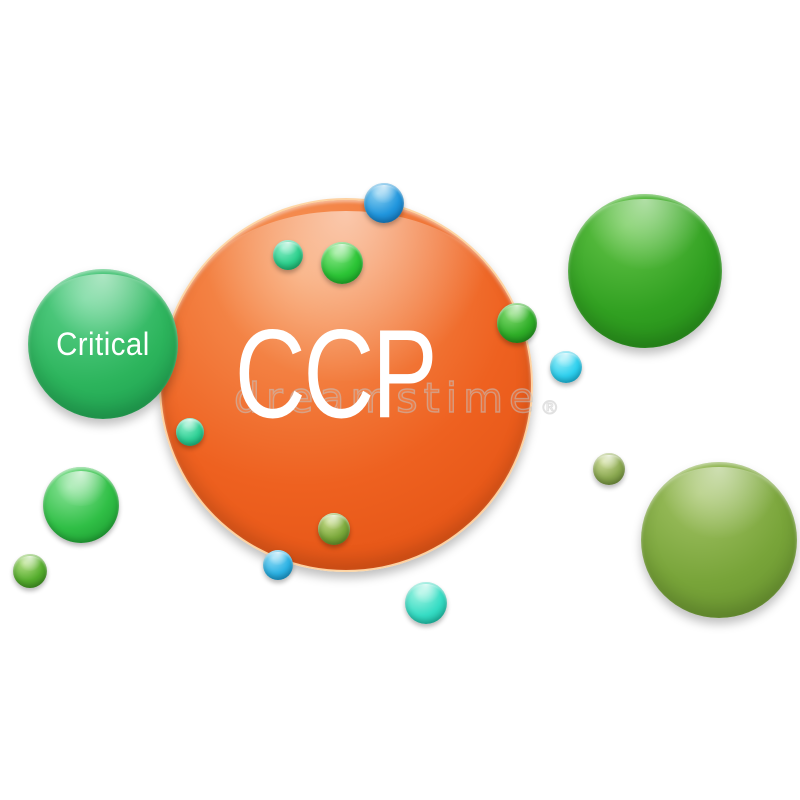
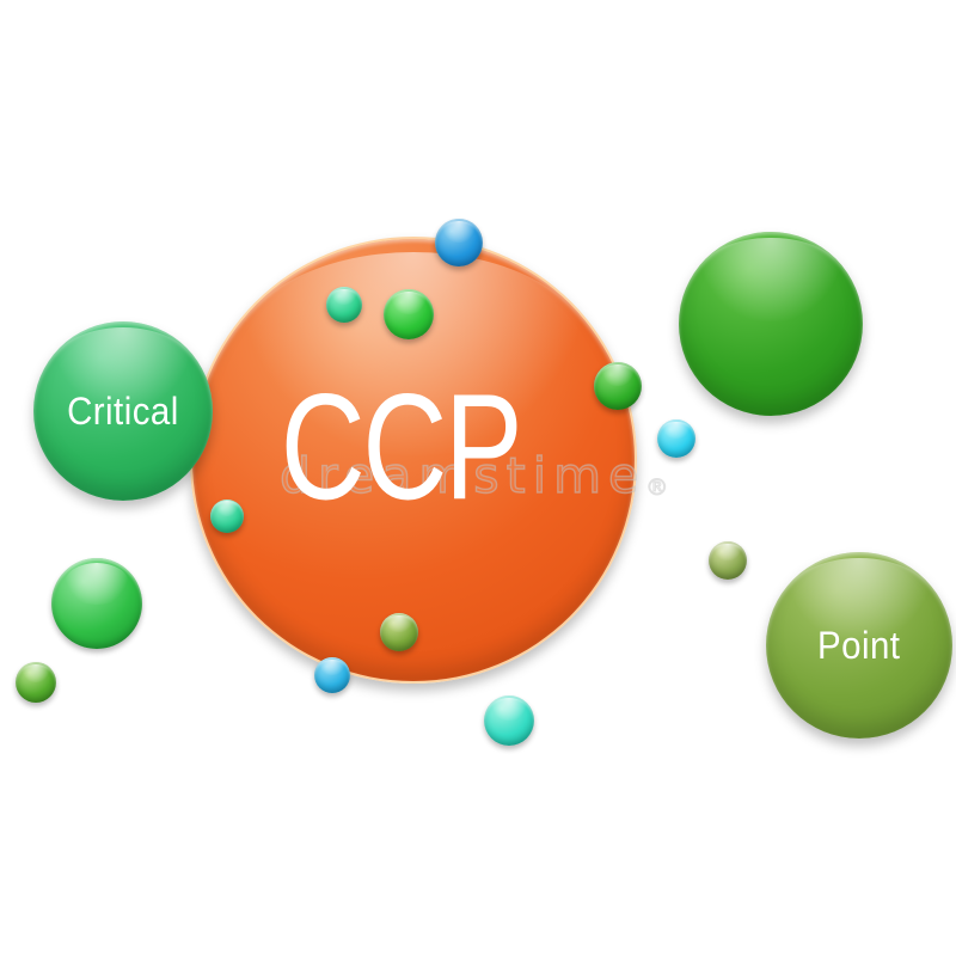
  dreamstime®
  CCP
  Critical
+ Point
